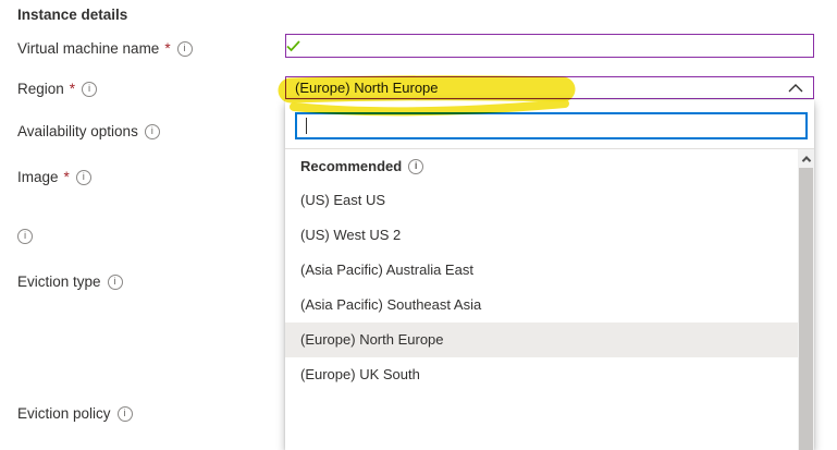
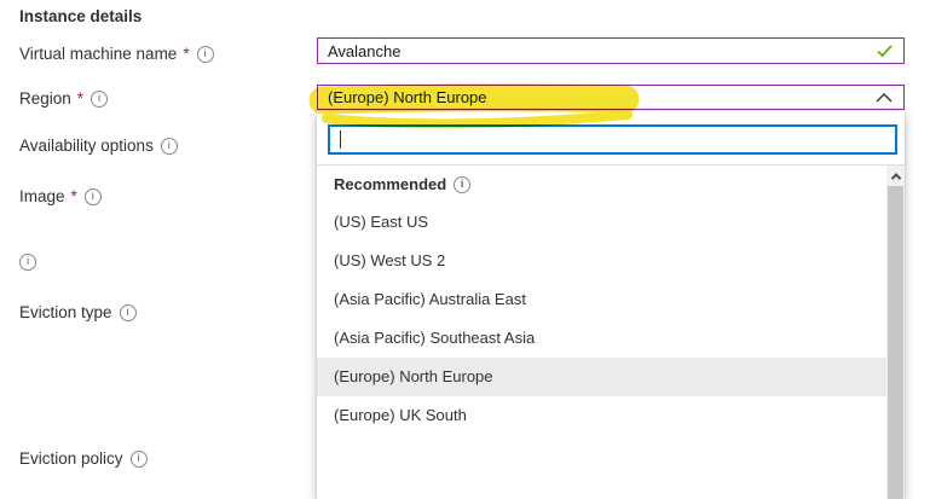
  Instance details
  Virtual machine name
  *
  i
  Region
  *
  i
  Availability options
  i
  Image
  *
  i
  i
  Eviction type
  i
  Eviction policy
  i
+ Avalanche
  Recommended
  i
  (US) East US
  (US) West US 2
  (Asia Pacific) Australia East
  (Asia Pacific) Southeast Asia
  (Europe) North Europe
  (Europe) UK South
